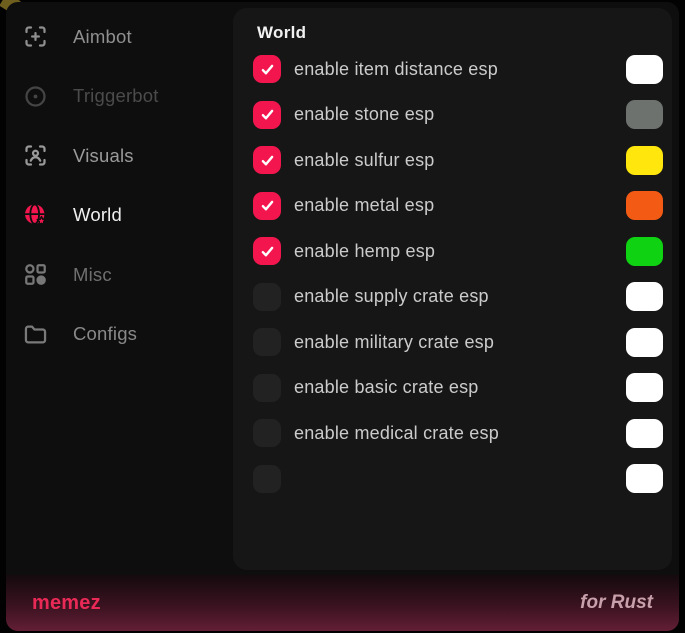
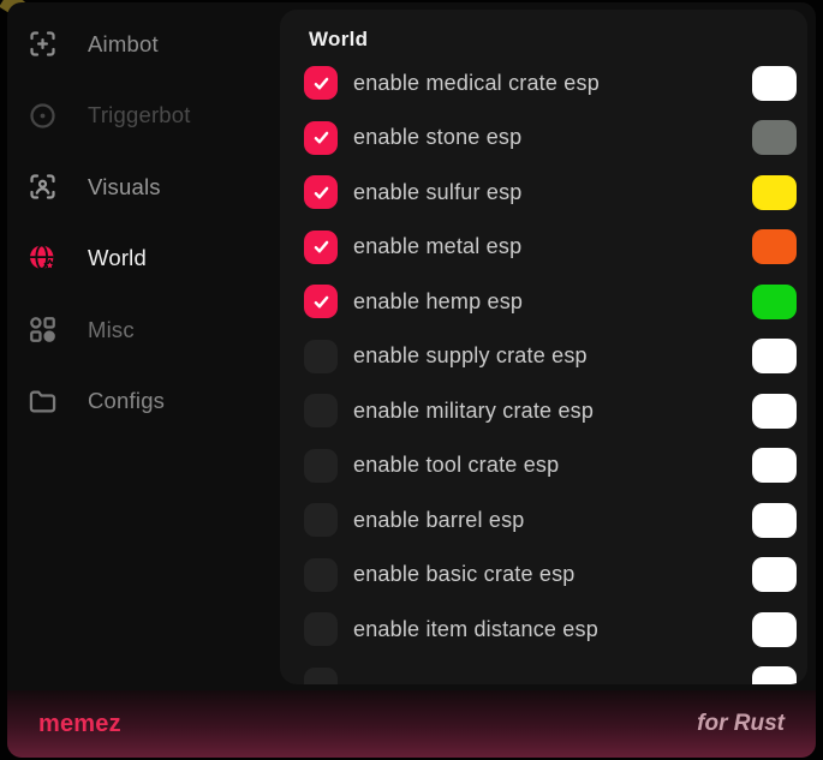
  Aimbot
  Triggerbot
  Visuals
  World
  Misc
  Configs
  World
- enable item distance esp
+ enable medical crate esp
  enable stone esp
  enable sulfur esp
  enable metal esp
  enable hemp esp
  enable supply crate esp
  enable military crate esp
+ enable tool crate esp
+ enable barrel esp
  enable basic crate esp
- enable medical crate esp
+ enable item distance esp
  memez
  for Rust
